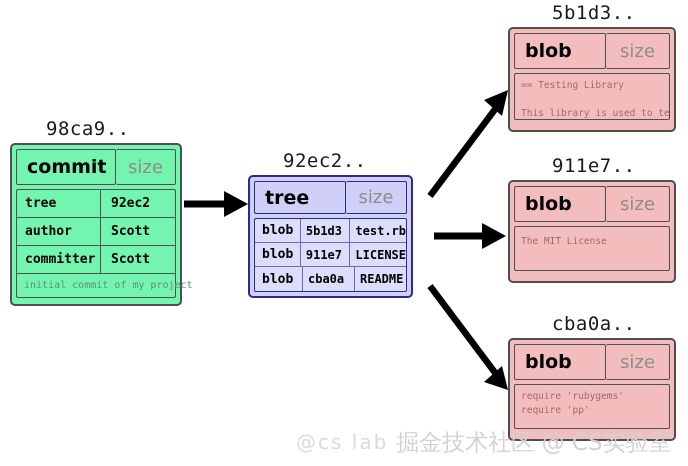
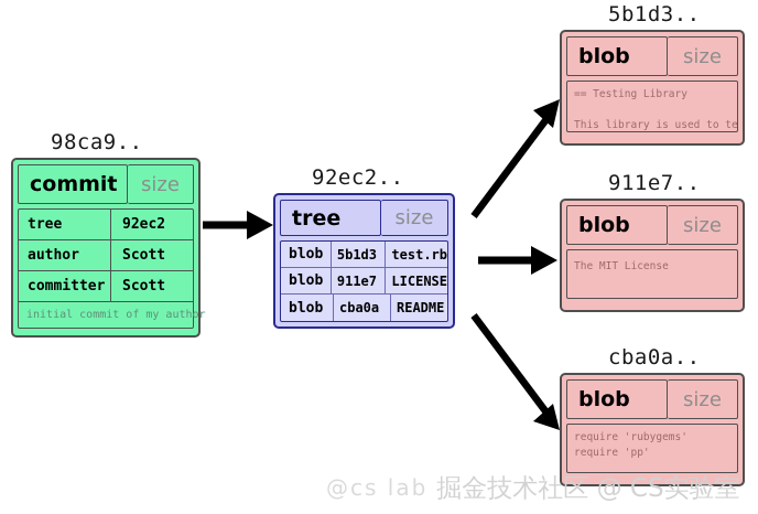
  98ca9..
  commit
  size
  tree
  92ec2
  author
  Scott
  committer
  Scott
- initial commit of my project
+ initial commit of my author
  92ec2..
  tree
  size
  blob
  5b1d3
  test.rb
  blob
  911e7
  LICENSE
  blob
  cba0a
  README
  5b1d3..
  blob
  size
  == Testing Library
  This library is used to te
  911e7..
  blob
  size
  The MIT License
  cba0a..
  blob
  size
  require 'rubygems'
  require 'pp'
  @cs lab
  掘金技术社区 @ CS实验室
